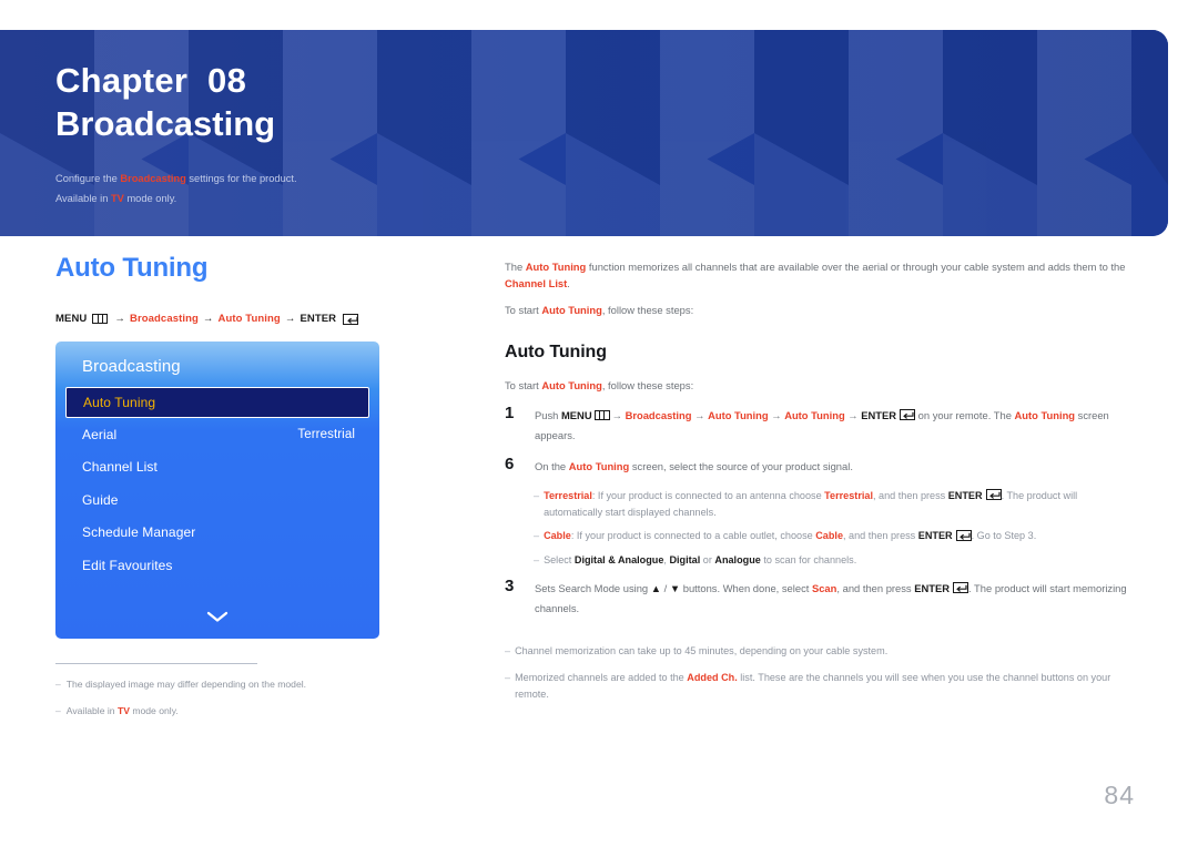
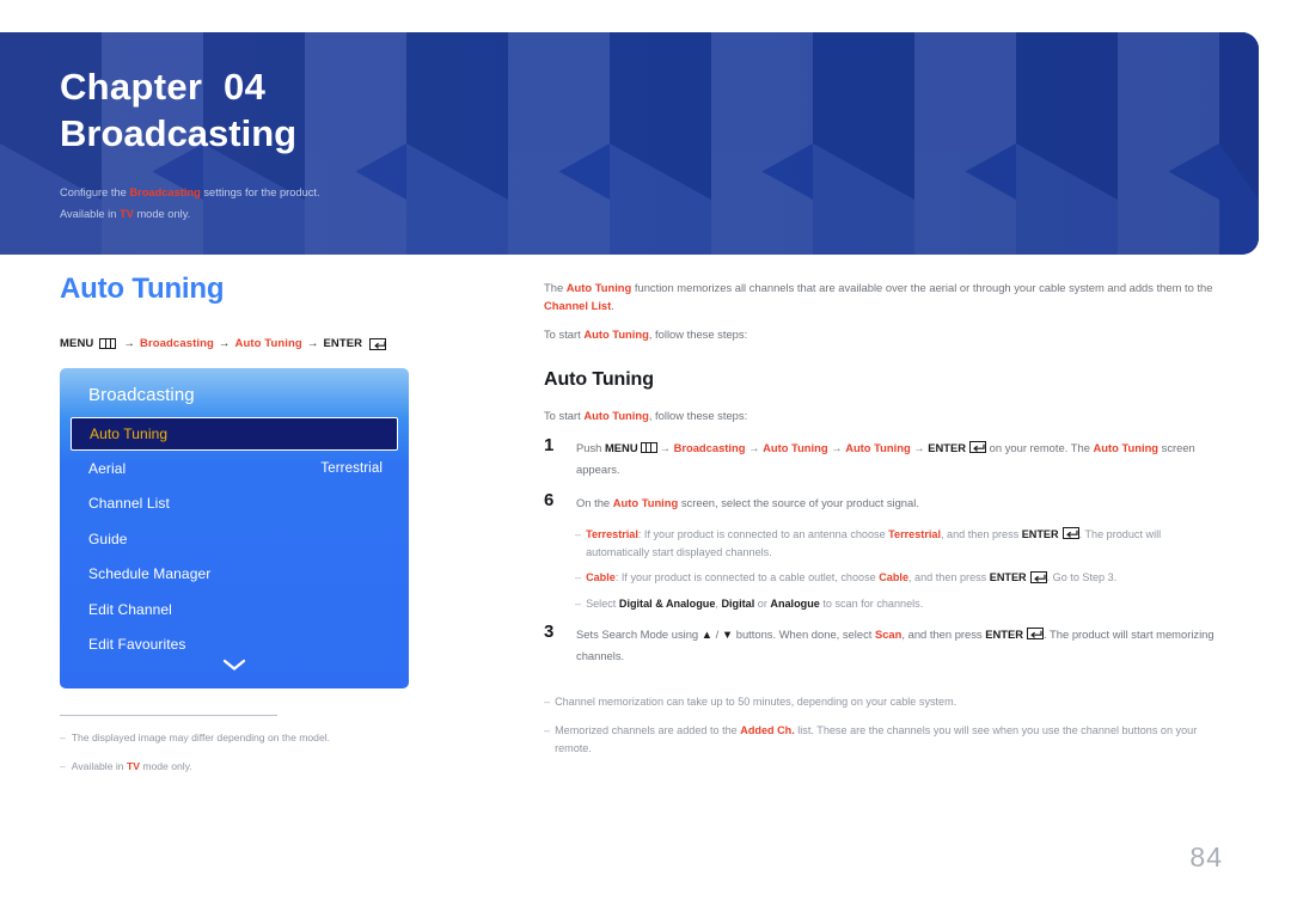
- Chapter 08
+ Chapter 04
  Broadcasting
  Configure the Broadcasting settings for the product.
  Available in TV mode only.
  Auto Tuning
  MENU
  →
  Broadcasting
  →
  Auto Tuning
  →
  ENTER
  Broadcasting
  Auto Tuning
  Aerial
  Terrestrial
  Channel List
  Guide
  Schedule Manager
+ Edit Channel
  Edit Favourites
  –
  The displayed image may differ depending on the model.
  –
  Available in TV mode only.
  The Auto Tuning function memorizes all channels that are available over the aerial or through your cable system and adds them to the Channel List.
  To start Auto Tuning, follow these steps:
  Auto Tuning
  To start Auto Tuning, follow these steps:
  1
  Push MENU → Broadcasting → Auto Tuning → Auto Tuning → ENTER on your remote. The Auto Tuning screen appears.
  6
  On the Auto Tuning screen, select the source of your product signal.
  –
  Terrestrial: If your product is connected to an antenna choose Terrestrial, and then press ENTER . The product will automatically start displayed channels.
  –
  Cable: If your product is connected to a cable outlet, choose Cable, and then press ENTER . Go to Step 3.
  –
  Select Digital & Analogue, Digital or Analogue to scan for channels.
  3
  Sets Search Mode using ▲ / ▼ buttons. When done, select Scan, and then press ENTER . The product will start memorizing channels.
  –
- Channel memorization can take up to 45 minutes, depending on your cable system.
+ Channel memorization can take up to 50 minutes, depending on your cable system.
  –
  Memorized channels are added to the Added Ch. list. These are the channels you will see when you use the channel buttons on your remote.
  84
